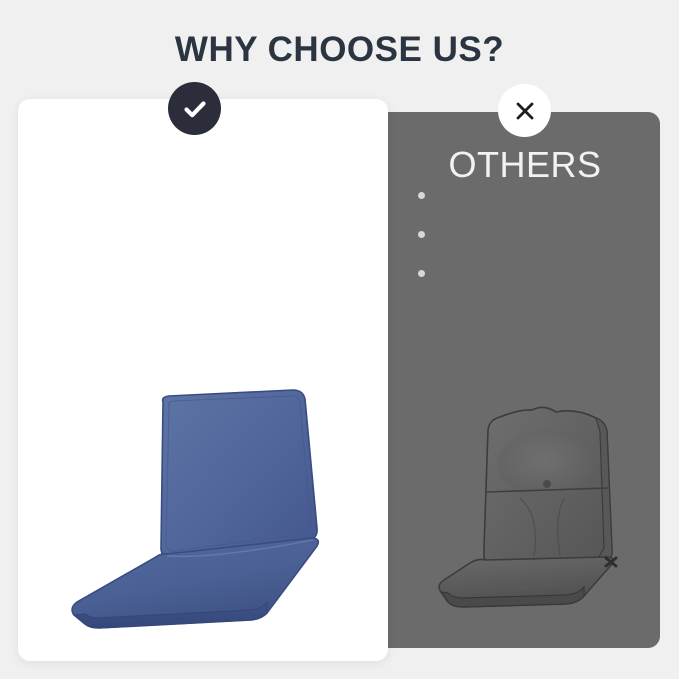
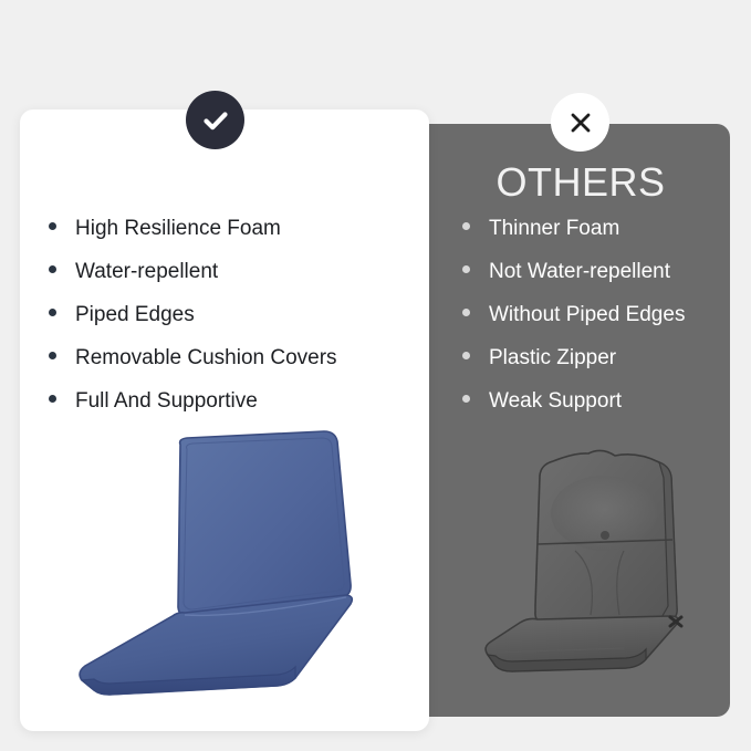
- WHY CHOOSE US?
  OTHERS
+ High Resilience Foam
+ Water-repellent
+ Piped Edges
+ Removable Cushion Covers
+ Full And Supportive
+ Thinner Foam
+ Not Water-repellent
+ Without Piped Edges
+ Plastic Zipper
+ Weak Support
